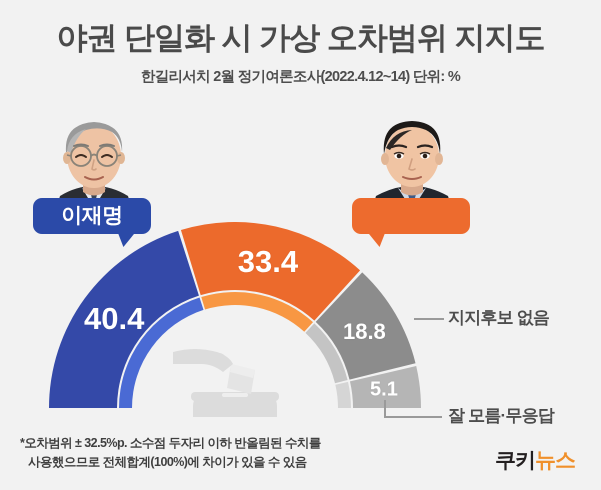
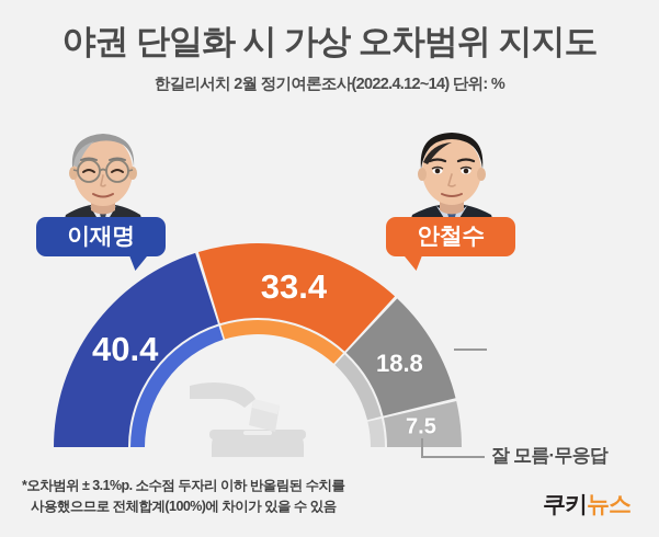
  야권 단일화 시 가상 오차범위 지지도
  한길리서치 2월 정기여론조사(2022.4.12~14) 단위: %
  이재명
+ 안철수
  40.4
  33.4
  18.8
- 5.1
+ 7.5
- 지지후보 없음
  잘 모름·무응답
- *오차범위 ± 32.5%p. 소수점 두자리 이하 반올림된 수치를
+ *오차범위 ± 3.1%p. 소수점 두자리 이하 반올림된 수치를
  사용했으므로 전체합계(100%)에 차이가 있을 수 있음
  쿠키뉴스
